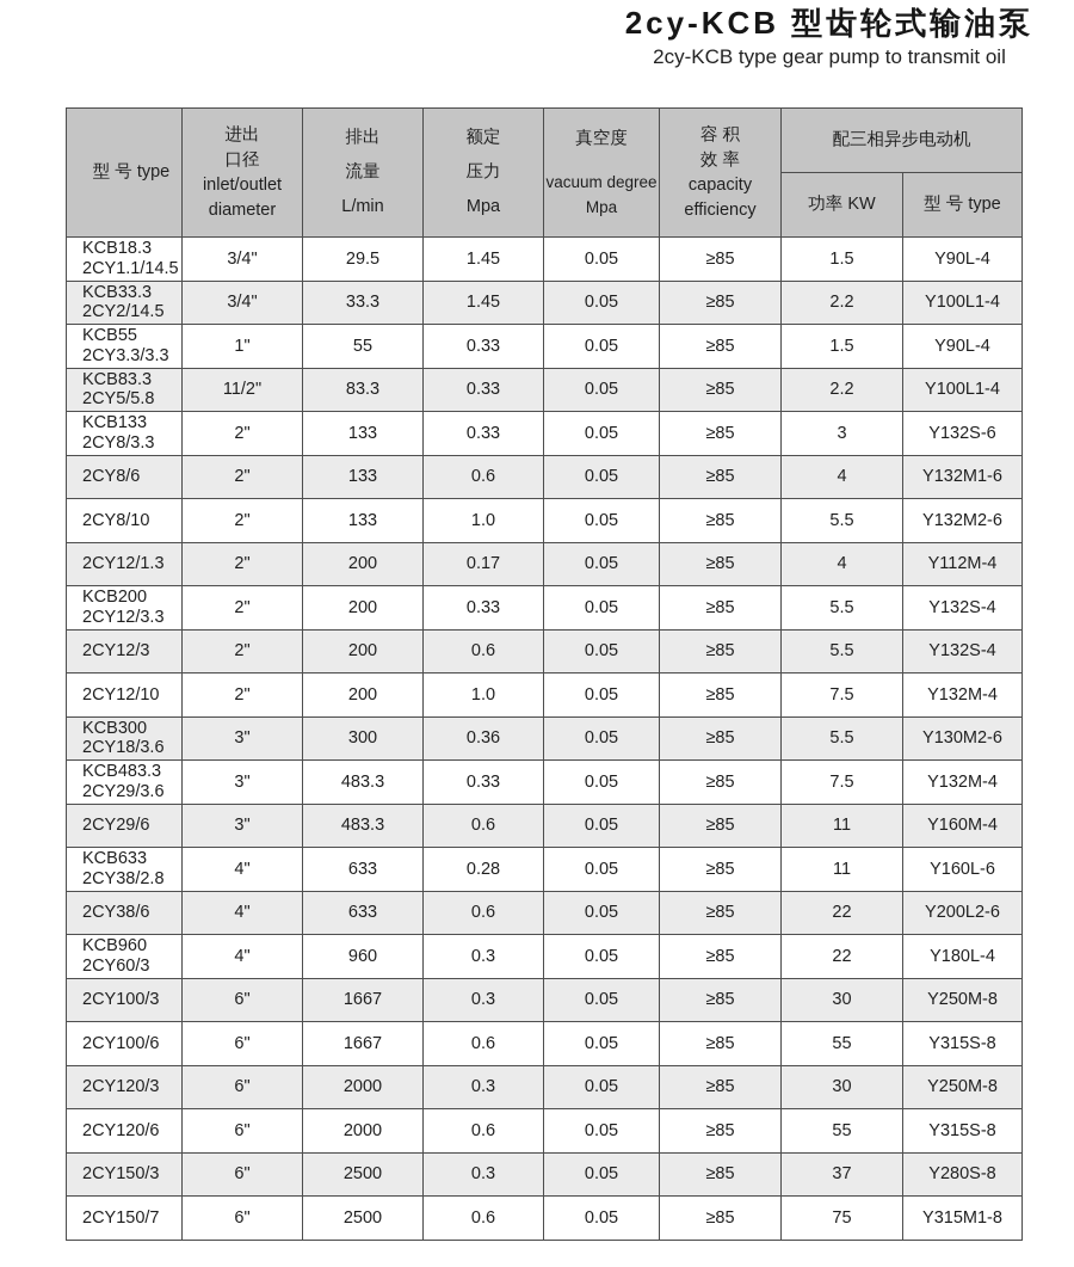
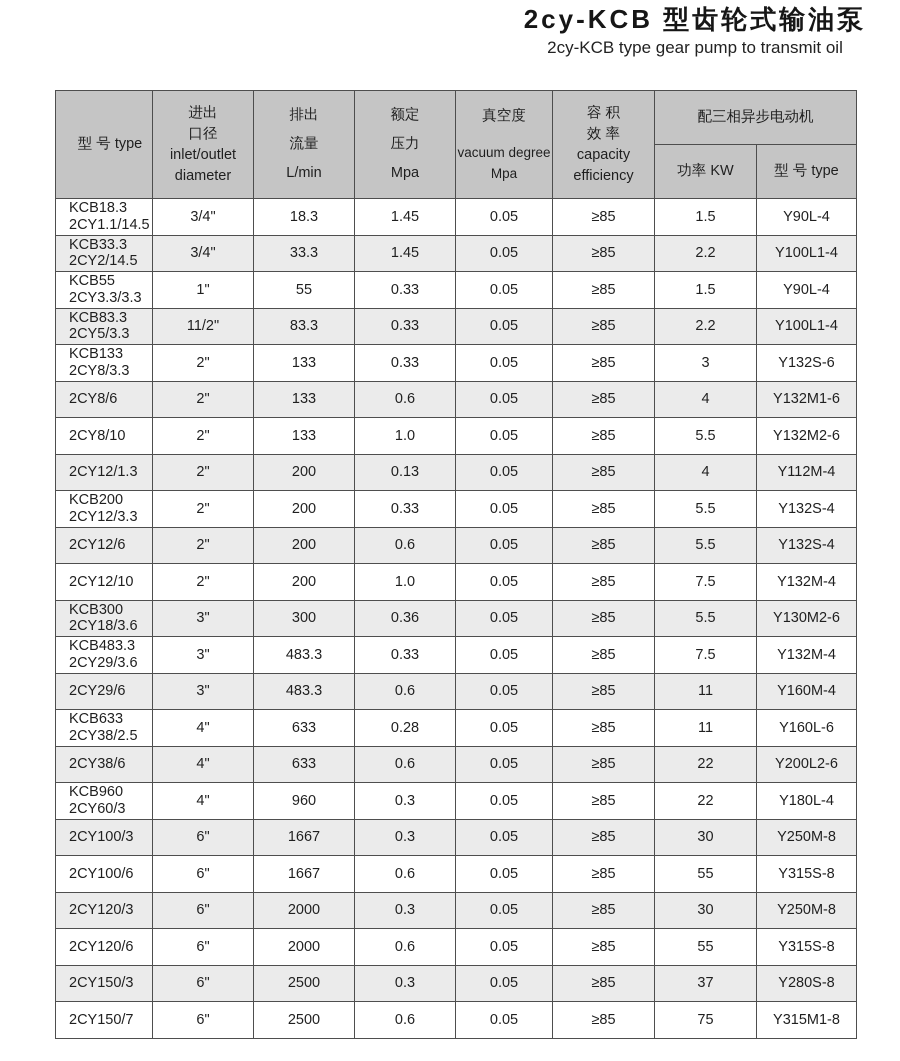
  2cy-KCB 型齿轮式输油泵
  2cy-KCB type gear pump to transmit oil
  型 号 type	进出 口径 inlet/outlet diameter	排出 流量 L/min	额定 压力 Mpa	真空度 vacuum degree Mpa	容 积 效 率 capacity efficiency	配三相异步电动机
  功率 KW	型 号 type
- KCB18.32CY1.1/14.5	3/4"	29.5	1.45	0.05	≥85	1.5	Y90L-4
+ KCB18.32CY1.1/14.5	3/4"	18.3	1.45	0.05	≥85	1.5	Y90L-4
  KCB33.32CY2/14.5	3/4"	33.3	1.45	0.05	≥85	2.2	Y100L1-4
  KCB552CY3.3/3.3	1"	55	0.33	0.05	≥85	1.5	Y90L-4
- KCB83.32CY5/5.8	11/2"	83.3	0.33	0.05	≥85	2.2	Y100L1-4
+ KCB83.32CY5/3.3	11/2"	83.3	0.33	0.05	≥85	2.2	Y100L1-4
  KCB1332CY8/3.3	2"	133	0.33	0.05	≥85	3	Y132S-6
  2CY8/6	2"	133	0.6	0.05	≥85	4	Y132M1-6
  2CY8/10	2"	133	1.0	0.05	≥85	5.5	Y132M2-6
- 2CY12/1.3	2"	200	0.17	0.05	≥85	4	Y112M-4
+ 2CY12/1.3	2"	200	0.13	0.05	≥85	4	Y112M-4
  KCB2002CY12/3.3	2"	200	0.33	0.05	≥85	5.5	Y132S-4
- 2CY12/3	2"	200	0.6	0.05	≥85	5.5	Y132S-4
+ 2CY12/6	2"	200	0.6	0.05	≥85	5.5	Y132S-4
  2CY12/10	2"	200	1.0	0.05	≥85	7.5	Y132M-4
  KCB3002CY18/3.6	3"	300	0.36	0.05	≥85	5.5	Y130M2-6
  KCB483.32CY29/3.6	3"	483.3	0.33	0.05	≥85	7.5	Y132M-4
  2CY29/6	3"	483.3	0.6	0.05	≥85	11	Y160M-4
- KCB6332CY38/2.8	4"	633	0.28	0.05	≥85	11	Y160L-6
+ KCB6332CY38/2.5	4"	633	0.28	0.05	≥85	11	Y160L-6
  2CY38/6	4"	633	0.6	0.05	≥85	22	Y200L2-6
  KCB9602CY60/3	4"	960	0.3	0.05	≥85	22	Y180L-4
  2CY100/3	6"	1667	0.3	0.05	≥85	30	Y250M-8
  2CY100/6	6"	1667	0.6	0.05	≥85	55	Y315S-8
  2CY120/3	6"	2000	0.3	0.05	≥85	30	Y250M-8
  2CY120/6	6"	2000	0.6	0.05	≥85	55	Y315S-8
  2CY150/3	6"	2500	0.3	0.05	≥85	37	Y280S-8
  2CY150/7	6"	2500	0.6	0.05	≥85	75	Y315M1-8
